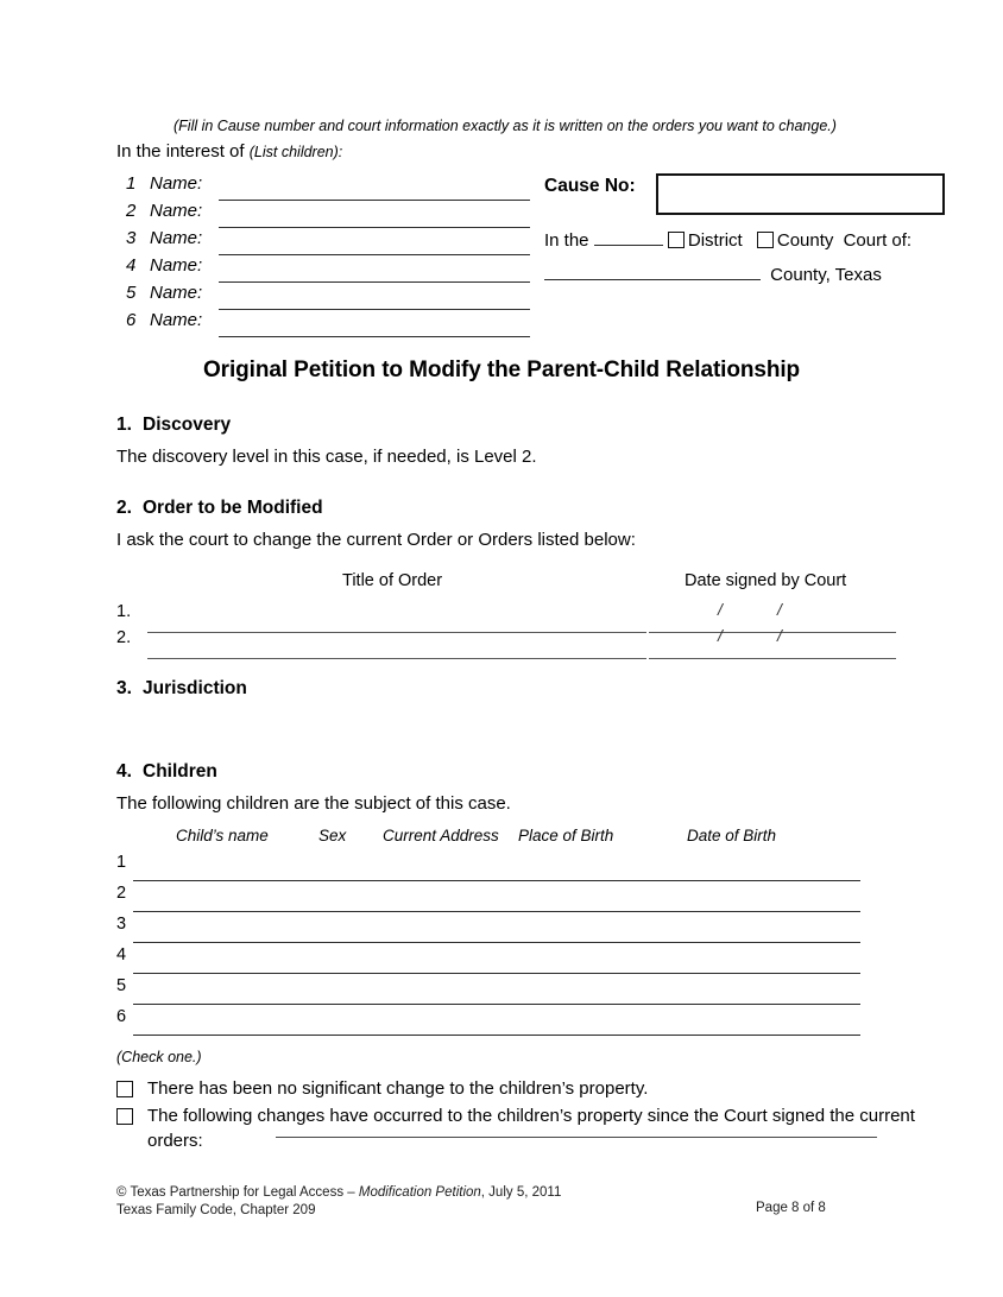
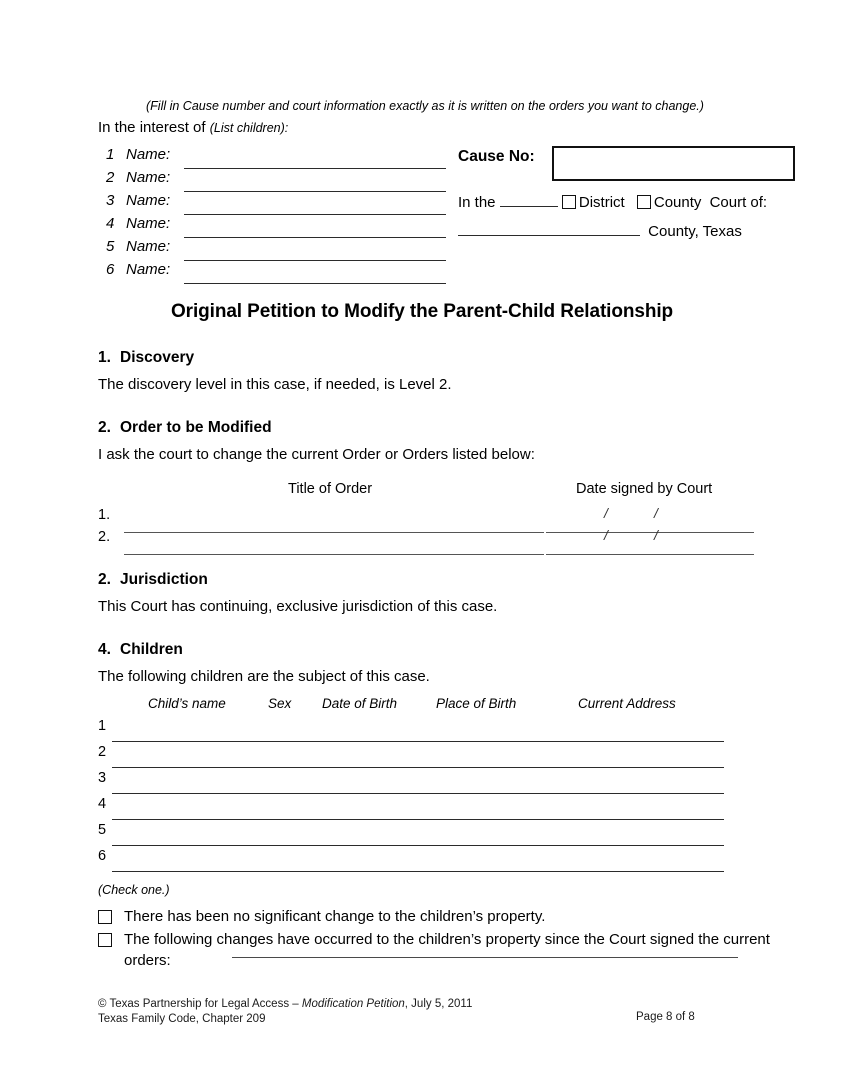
  (Fill in Cause number and court information exactly as it is written on the orders you want to change.)
  In the interest of (List children):
  1
  Name:
  2
  Name:
  3
  Name:
  4
  Name:
  5
  Name:
  6
  Name:
  Cause No:
  In the District County Court of:
  County, Texas
  Original Petition to Modify the Parent-Child Relationship
  1. Discovery
  The discovery level in this case, if needed, is Level 2.
  2. Order to be Modified
  I ask the court to change the current Order or Orders listed below:
  Title of Order
  Date signed by Court
  1.
  /
  /
  2.
  /
  /
- 3. Jurisdiction
+ 2. Jurisdiction
+ This Court has continuing, exclusive jurisdiction of this case.
  4. Children
  The following children are the subject of this case.
  Child’s name
  Sex
- Current Address
+ Date of Birth
  Place of Birth
- Date of Birth
+ Current Address
  1
  2
  3
  4
  5
  6
  (Check one.)
  There has been no significant change to the children’s property.
  The following changes have occurred to the children’s property since the Court signed the current orders:
  © Texas Partnership for Legal Access – Modification Petition, July 5, 2011
  Texas Family Code, Chapter 209
  Page 8 of 8
